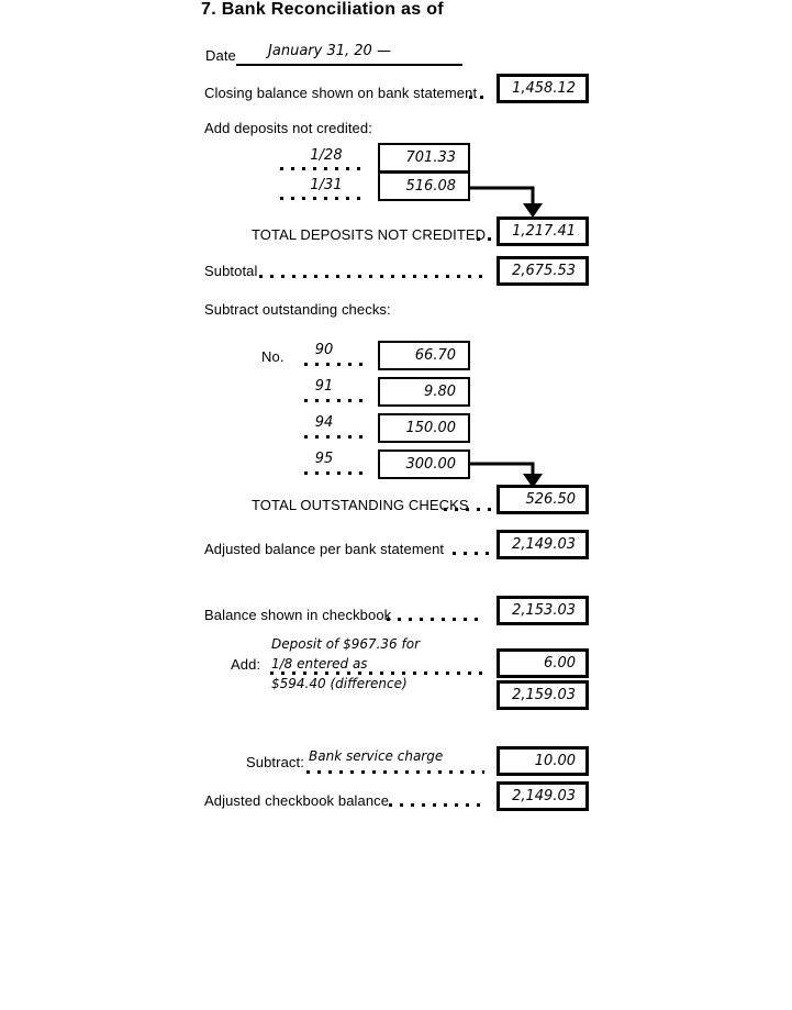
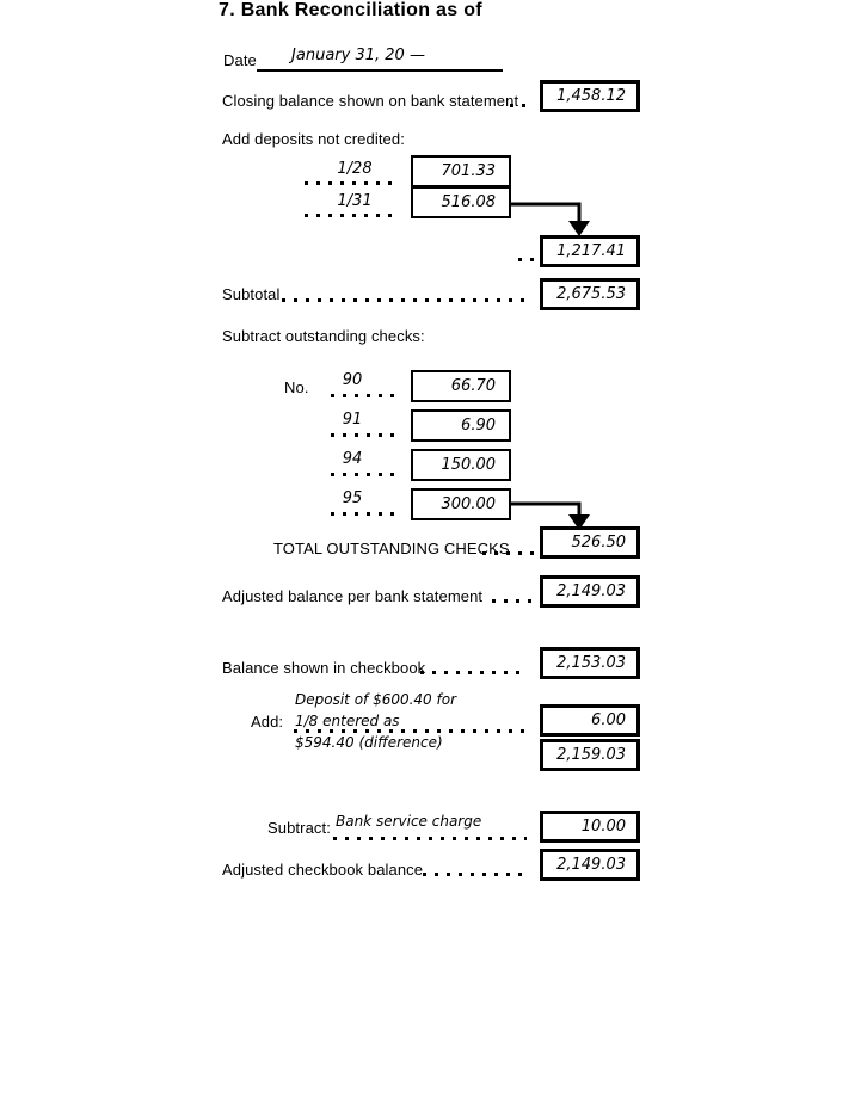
  7. Bank Reconciliation as of
  Date
  January 31, 20 —
  Closing balance shown on bank statement
  1,458.12
  Add deposits not credited:
  1/28
  701.33
  1/31
  516.08
- TOTAL DEPOSITS NOT CREDITED
  1,217.41
  Subtotal
  2,675.53
  Subtract outstanding checks:
  No.
  90
  66.70
  91
- 9.80
+ 6.90
  94
  150.00
  95
  300.00
  TOTAL OUTSTANDING CHECKS
  526.50
  Adjusted balance per bank statement
  2,149.03
  Balance shown in checkbook
  2,153.03
  Add:
- Deposit of $967.36 for
+ Deposit of $600.40 for
  1/8 entered as
  $594.40 (difference)
  6.00
  2,159.03
  Subtract:
  Bank service charge
  10.00
  Adjusted checkbook balance
  2,149.03
